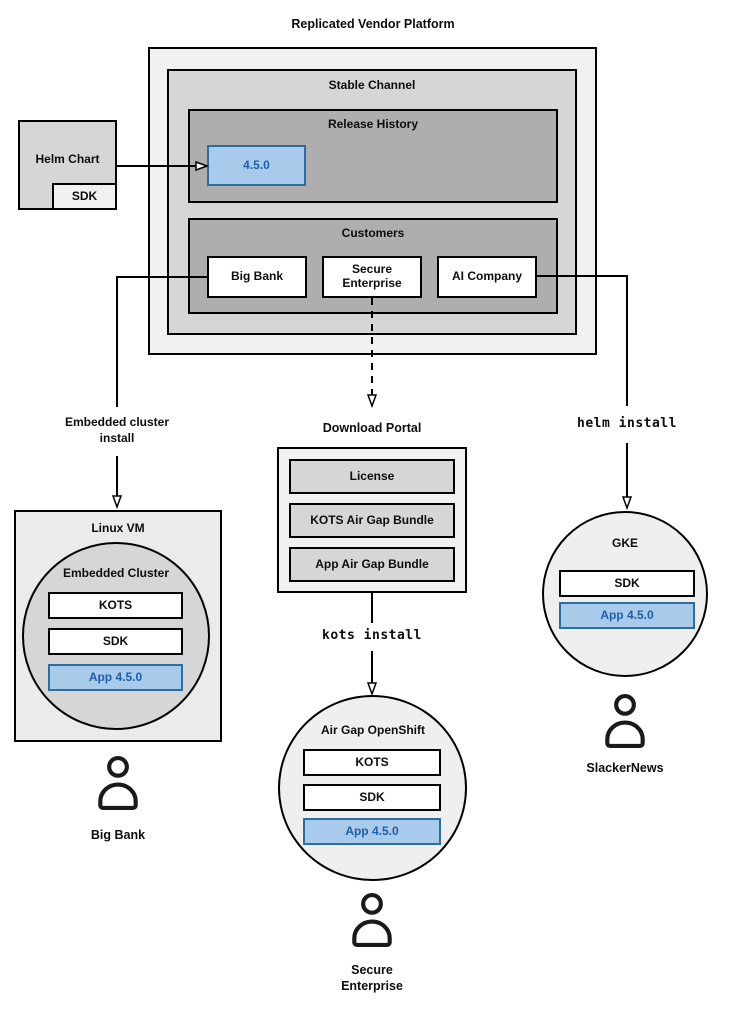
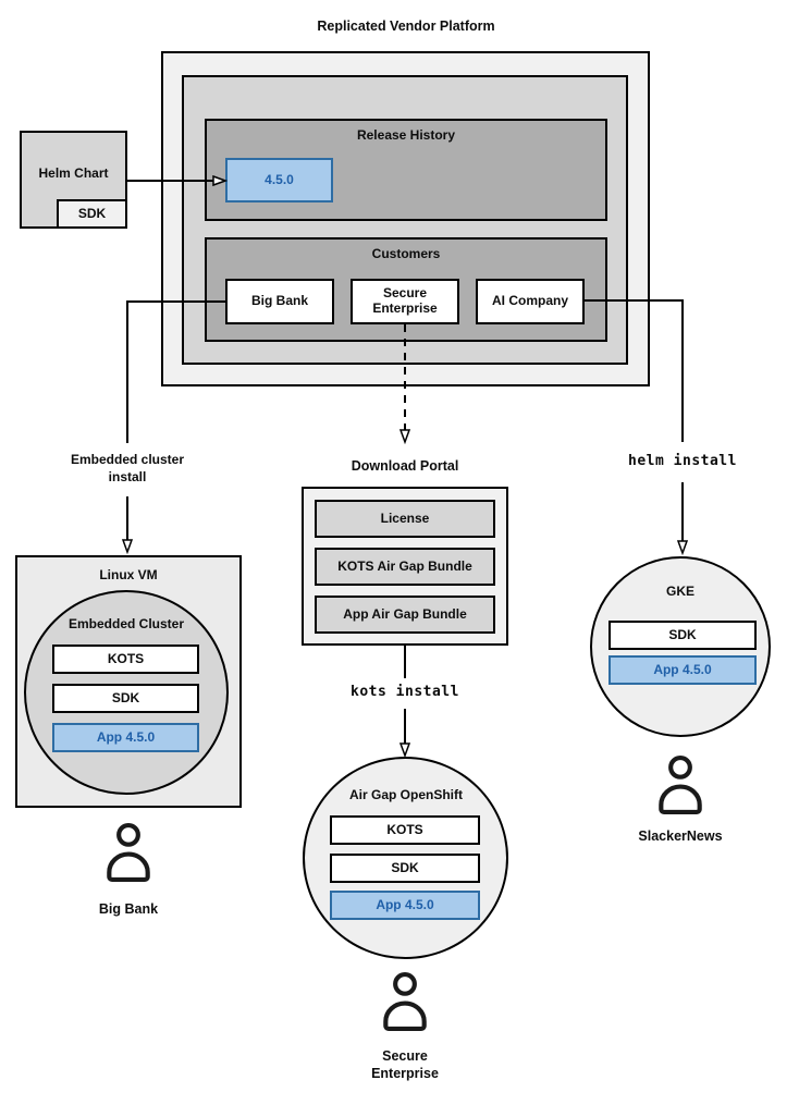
  Replicated Vendor Platform
- Stable Channel
  Release History
  4.5.0
  Customers
  Big Bank
  Secure
  Enterprise
  AI Company
  Helm Chart
  SDK
  Embedded cluster
  install
  Linux VM
  Embedded Cluster
  KOTS
  SDK
  App 4.5.0
  Big Bank
  Download Portal
  License
  KOTS Air Gap Bundle
  App Air Gap Bundle
  kots install
  Air Gap OpenShift
  KOTS
  SDK
  App 4.5.0
  Secure
  Enterprise
  helm install
  GKE
  SDK
  App 4.5.0
  SlackerNews
